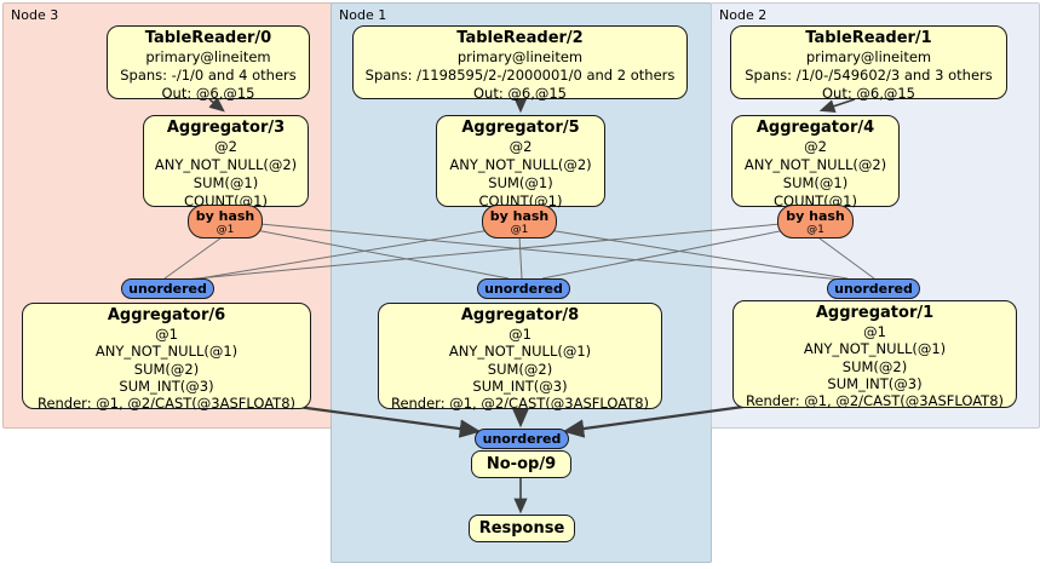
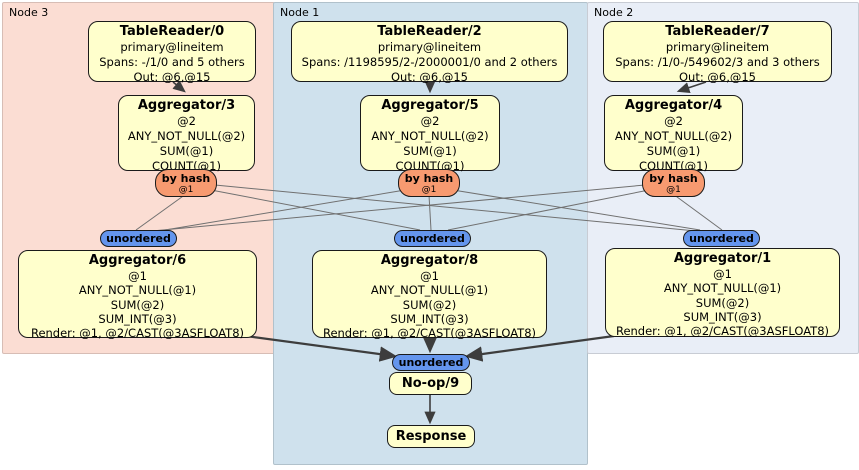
  Node 3
  Node 1
  Node 2
  TableReader/0
  primary@lineitem
- Spans: -/1/0 and 4 others
+ Spans: -/1/0 and 5 others
  Out: @6,@15
  TableReader/2
  primary@lineitem
  Spans: /1198595/2-/2000001/0 and 2 others
  Out: @6,@15
- TableReader/1
+ TableReader/7
  primary@lineitem
  Spans: /1/0-/549602/3 and 3 others
  Out: @6,@15
  Aggregator/3
  @2
  ANY_NOT_NULL(@2)
  SUM(@1)
  COUNT(@1)
  Aggregator/5
  @2
  ANY_NOT_NULL(@2)
  SUM(@1)
  COUNT(@1)
  Aggregator/4
  @2
  ANY_NOT_NULL(@2)
  SUM(@1)
  COUNT(@1)
  by hash
  @1
  by hash
  @1
  by hash
  @1
  unordered
  unordered
  unordered
  Aggregator/6
  @1
  ANY_NOT_NULL(@1)
  SUM(@2)
  SUM_INT(@3)
  Render: @1, @2/CAST(@3ASFLOAT8)
  Aggregator/8
  @1
  ANY_NOT_NULL(@1)
  SUM(@2)
  SUM_INT(@3)
  Render: @1, @2/CAST(@3ASFLOAT8)
  Aggregator/1
  @1
  ANY_NOT_NULL(@1)
  SUM(@2)
  SUM_INT(@3)
  Render: @1, @2/CAST(@3ASFLOAT8)
  unordered
  No-op/9
  Response
